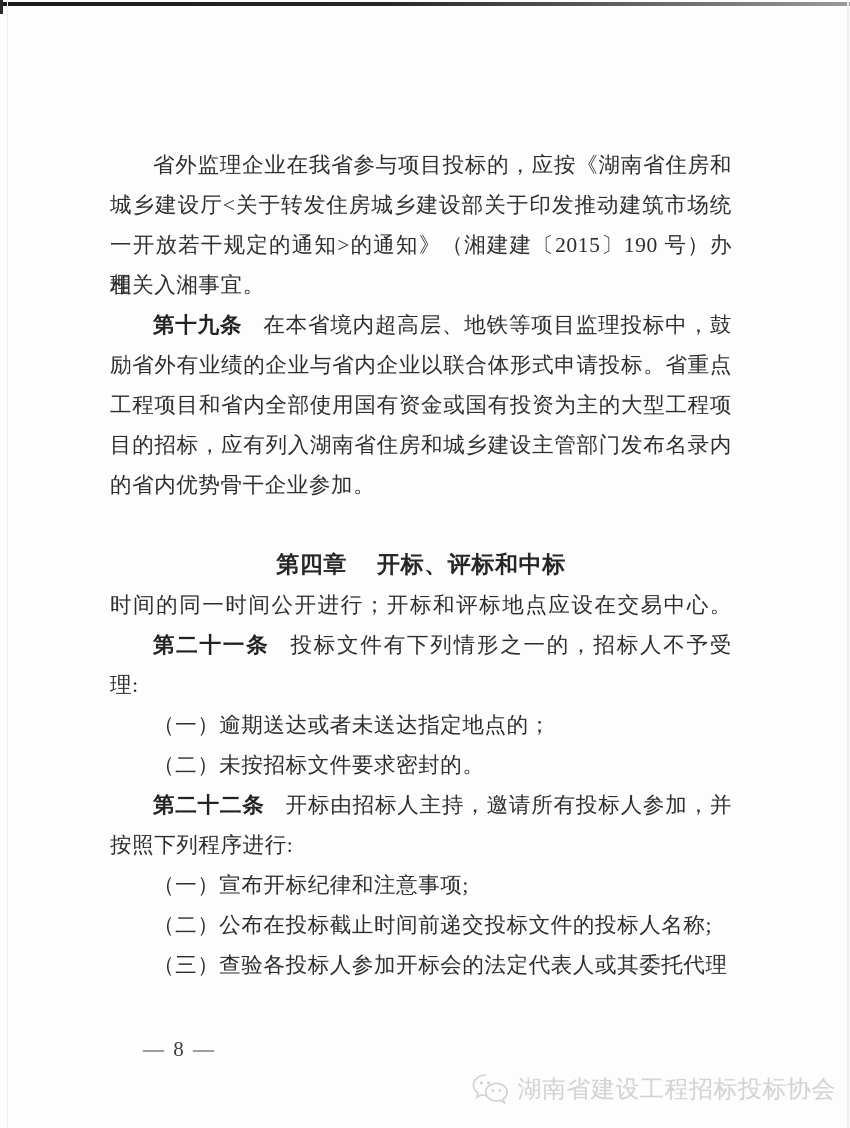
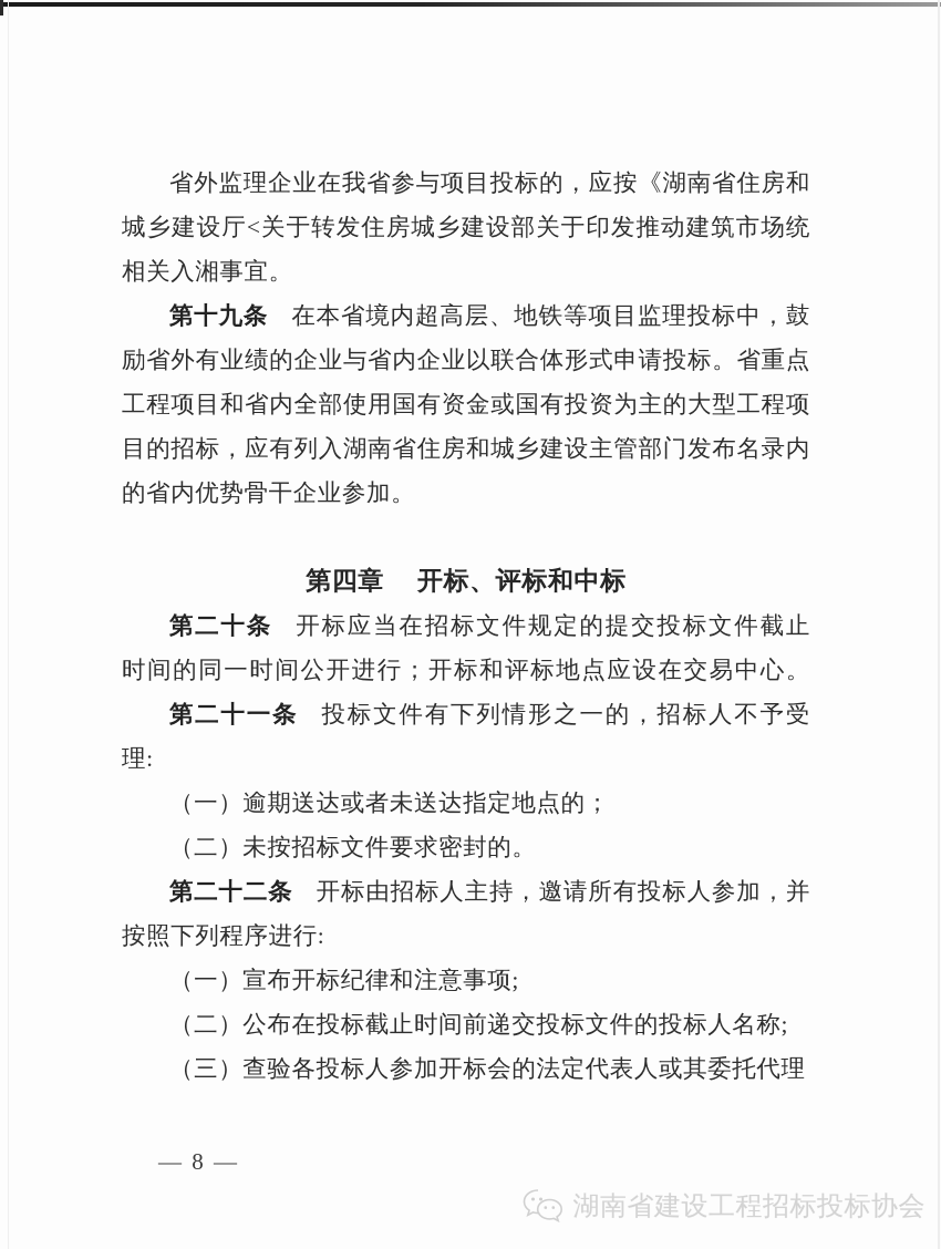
  省外监理企业在我省参与项目投标的，应按《湖南省住房和
  城乡建设厅<关于转发住房城乡建设部关于印发推动建筑市场统
- 一开放若干规定的通知>的通知》（湘建建〔2015〕190 号）办理
  相关入湘事宜。
  第十九条 在本省境内超高层、地铁等项目监理投标中，鼓
  励省外有业绩的企业与省内企业以联合体形式申请投标。省重点
  工程项目和省内全部使用国有资金或国有投资为主的大型工程项
  目的招标，应有列入湖南省住房和城乡建设主管部门发布名录内
  的省内优势骨干企业参加。
  第四章 开标、评标和中标
+ 第二十条 开标应当在招标文件规定的提交投标文件截止
  时间的同一时间公开进行；开标和评标地点应设在交易中心。
  第二十一条 投标文件有下列情形之一的，招标人不予受
  理:
  （一）逾期送达或者未送达指定地点的；
  （二）未按招标文件要求密封的。
  第二十二条 开标由招标人主持，邀请所有投标人参加，并
  按照下列程序进行:
  （一）宣布开标纪律和注意事项;
  （二）公布在投标截止时间前递交投标文件的投标人名称;
  （三）查验各投标人参加开标会的法定代表人或其委托代理
  — 8 —
  湖南省建设工程招标投标协会
